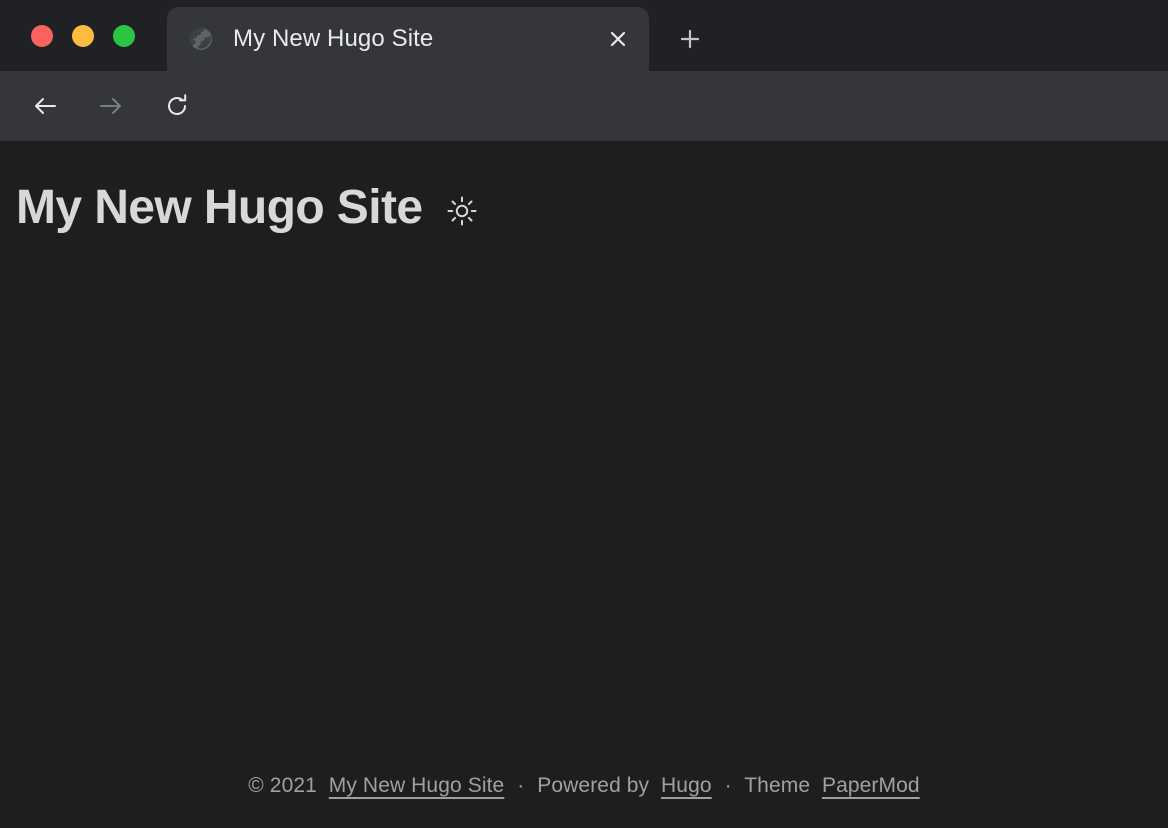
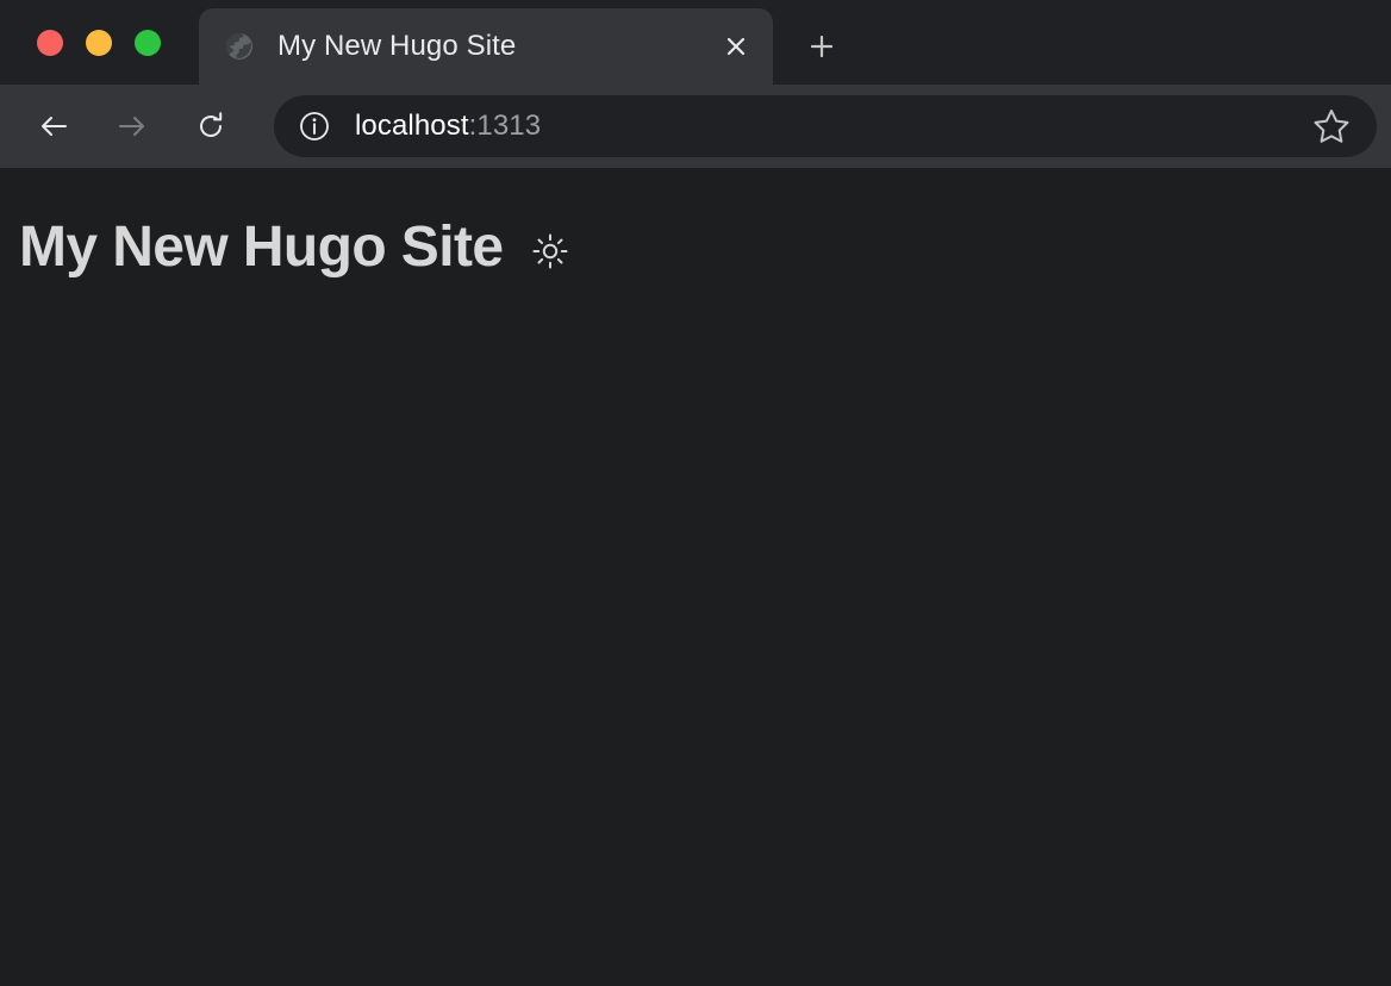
  My New Hugo Site
+ localhost:1313
  My New Hugo Site
- © 2021 My New Hugo Site · Powered by Hugo · Theme PaperMod
